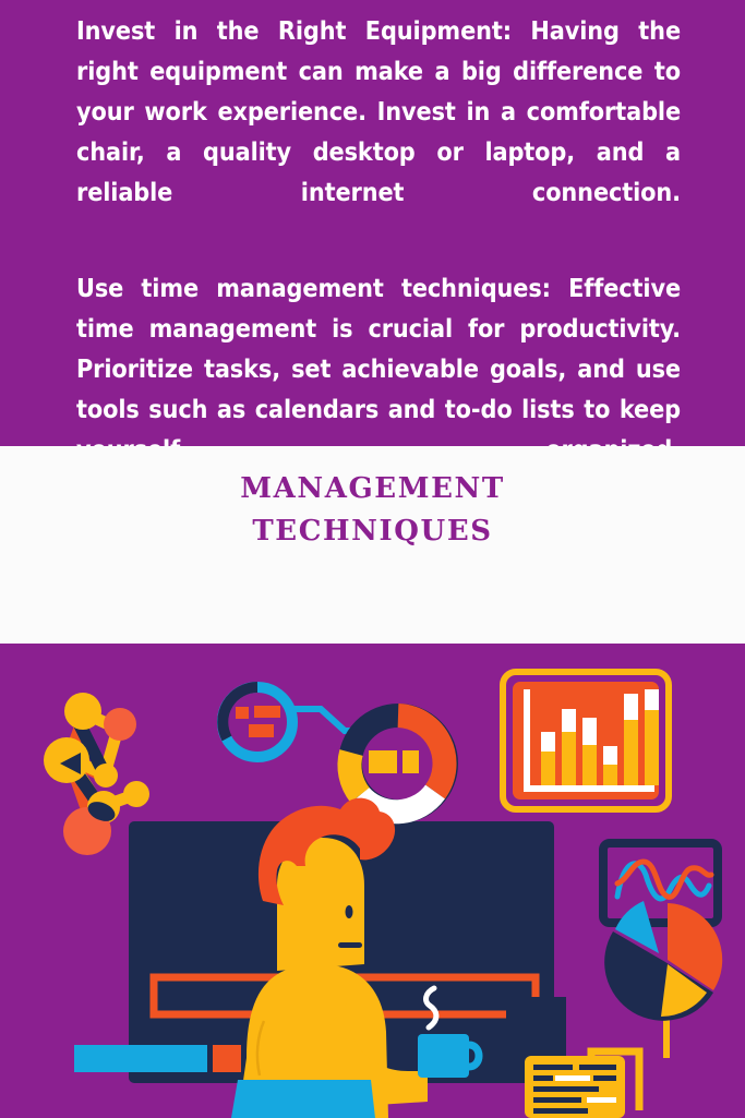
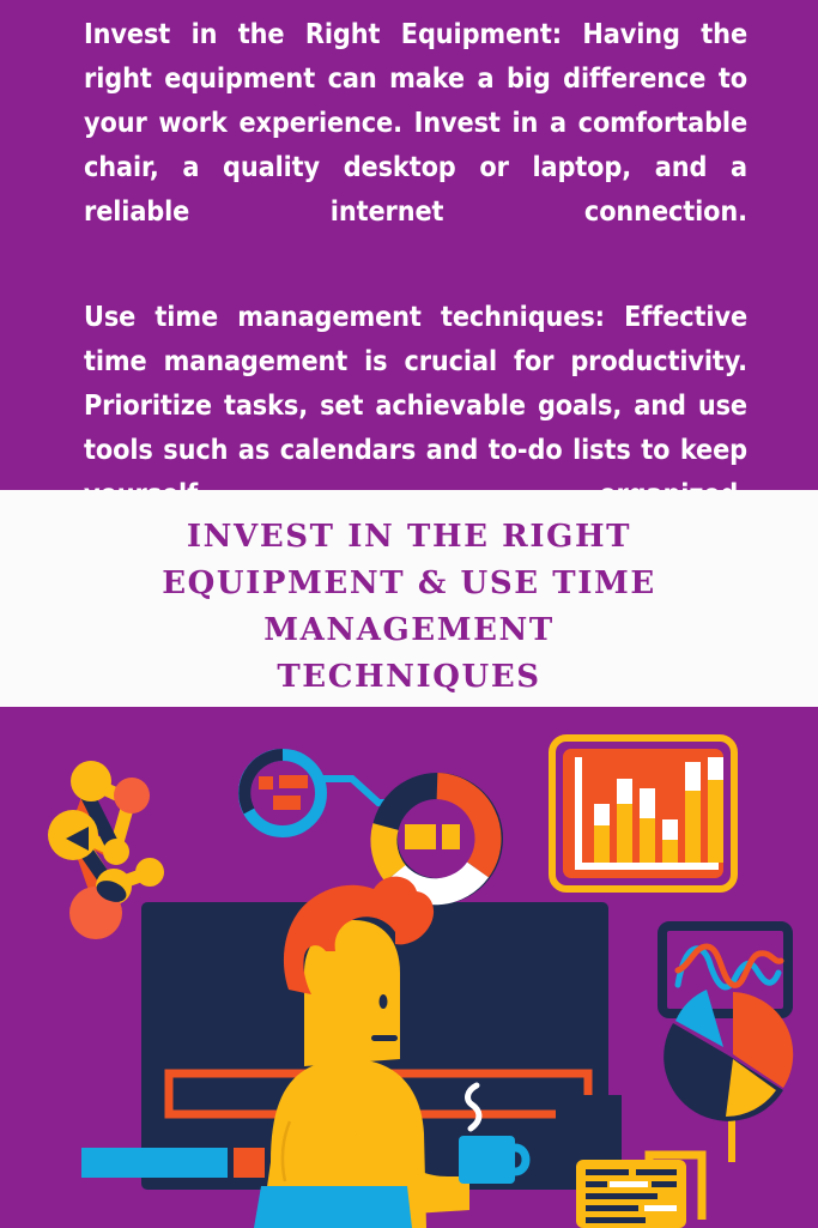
  Invest in the Right Equipment: Having the right equipment can make a big difference to your work experience. Invest in a comfortable chair, a quality desktop or laptop, and a reliable internet connection.
  Use time management techniques: Effective time management is crucial for productivity. Prioritize tasks, set achievable goals, and use tools such as calendars and to-do lists to keep
+ INVEST IN THE RIGHT
+ EQUIPMENT & USE TIME
  MANAGEMENT
  TECHNIQUES
